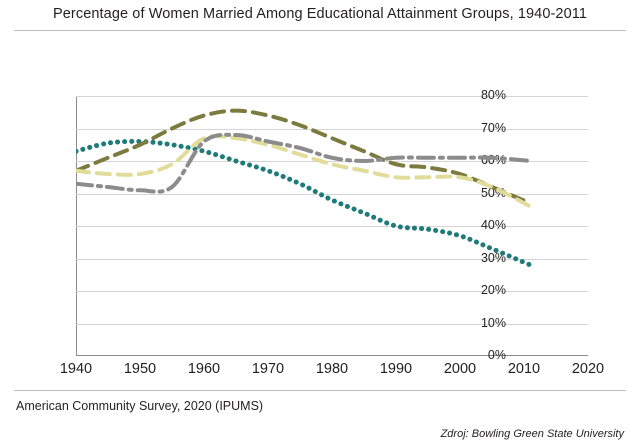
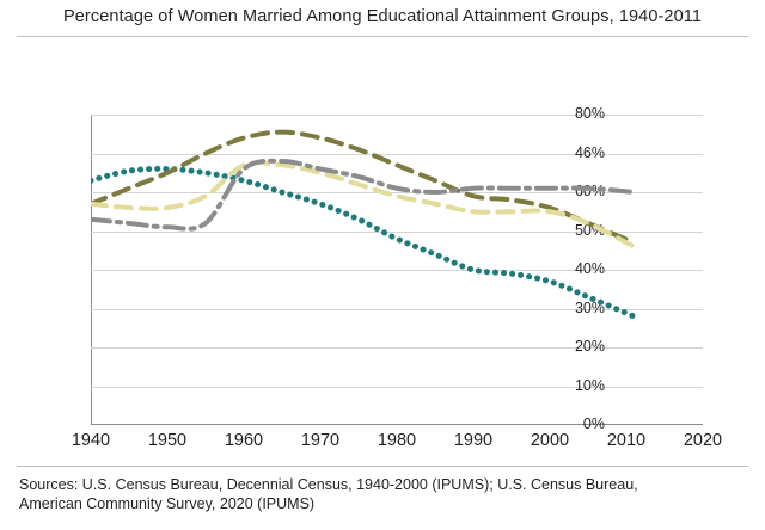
  Percentage of Women Married Among Educational Attainment Groups, 1940-2011
  0%
  10%
  20%
  30%
  40%
  60%
- 70%
+ 46%
  80%
  1940
  1950
  1960
  1970
  1980
  1990
  2000
  2010
  2020
+ Sources: U.S. Census Bureau, Decennial Census, 1940-2000 (IPUMS); U.S. Census Bureau,
  American Community Survey, 2020 (IPUMS)
- Zdroj: Bowling Green State University
